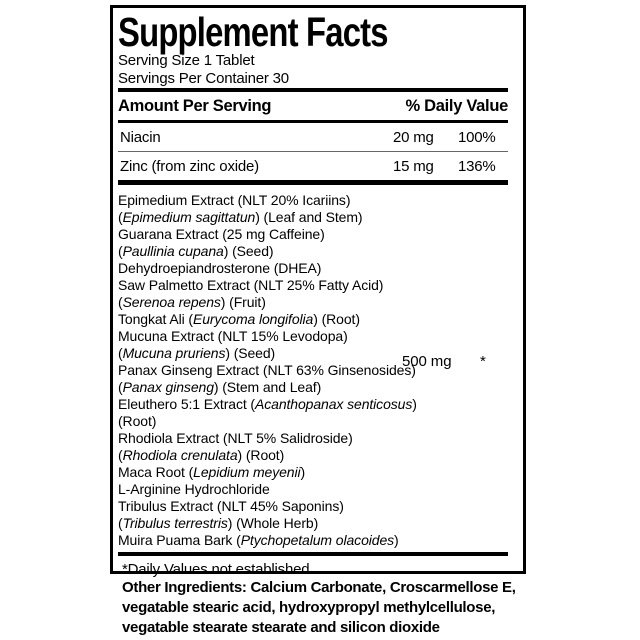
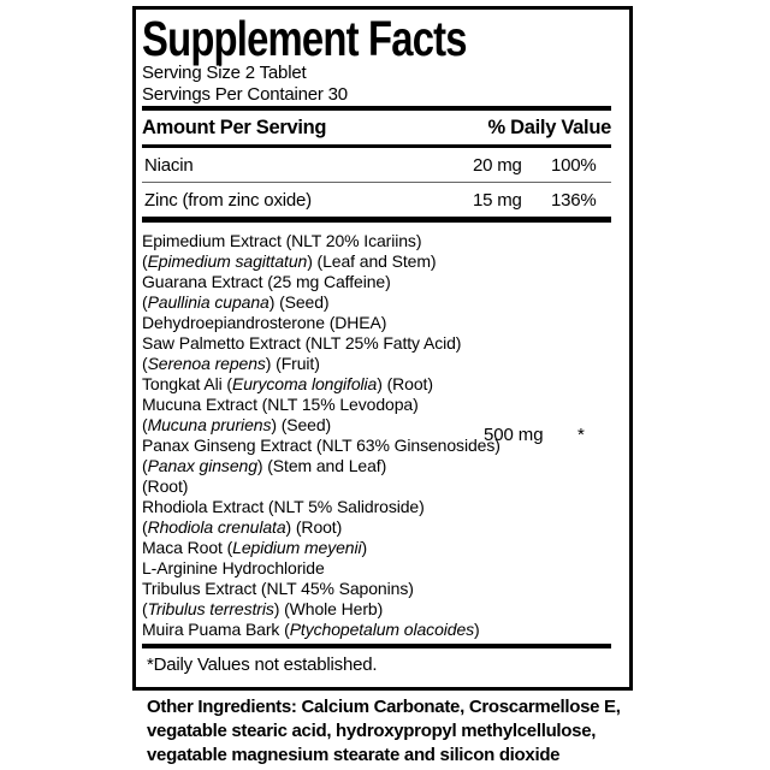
  Supplement Facts
- Serving Size 1 Tablet
+ Serving Size 2 Tablet
  Servings Per Container 30
  Amount Per Serving
  % Daily Value
  Niacin
  20 mg
  100%
  Zinc (from zinc oxide)
  15 mg
  136%
  500 mg
  *
  Epimedium Extract (NLT 20% Icariins)
  (Epimedium sagittatun) (Leaf and Stem)
  Guarana Extract (25 mg Caffeine)
  (Paullinia cupana) (Seed)
  Dehydroepiandrosterone (DHEA)
  Saw Palmetto Extract (NLT 25% Fatty Acid)
  (Serenoa repens) (Fruit)
  Tongkat Ali (Eurycoma longifolia) (Root)
  Mucuna Extract (NLT 15% Levodopa)
  (Mucuna pruriens) (Seed)
  Panax Ginseng Extract (NLT 63% Ginsenosides)
  (Panax ginseng) (Stem and Leaf)
- Eleuthero 5:1 Extract (Acanthopanax senticosus)
  (Root)
  Rhodiola Extract (NLT 5% Salidroside)
  (Rhodiola crenulata) (Root)
  Maca Root (Lepidium meyenii)
  L-Arginine Hydrochloride
  Tribulus Extract (NLT 45% Saponins)
  (Tribulus terrestris) (Whole Herb)
  Muira Puama Bark (Ptychopetalum olacoides)
  *Daily Values not established.
  Other Ingredients: Calcium Carbonate, Croscarmellose E,
  vegatable stearic acid, hydroxypropyl methylcellulose,
- vegatable stearate stearate and silicon dioxide
+ vegatable magnesium stearate and silicon dioxide
